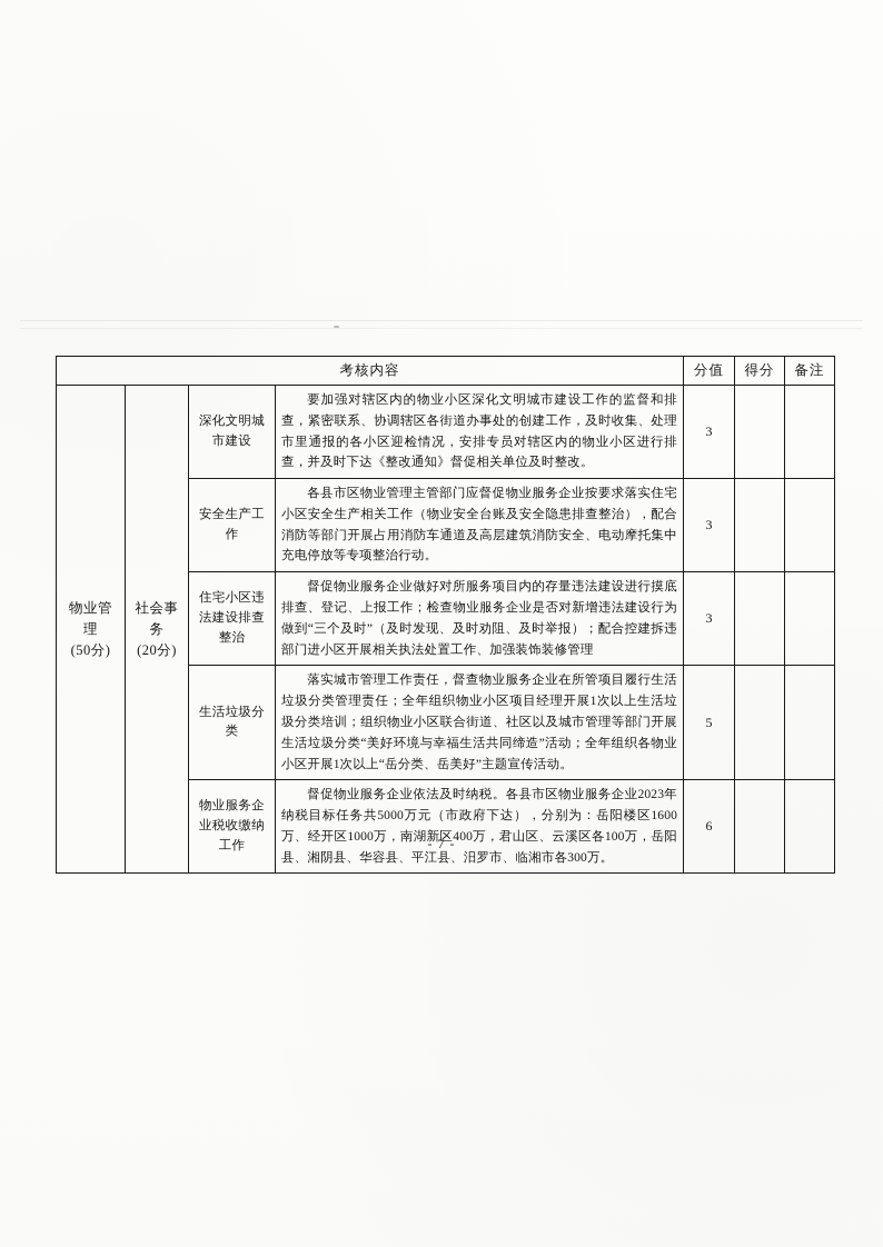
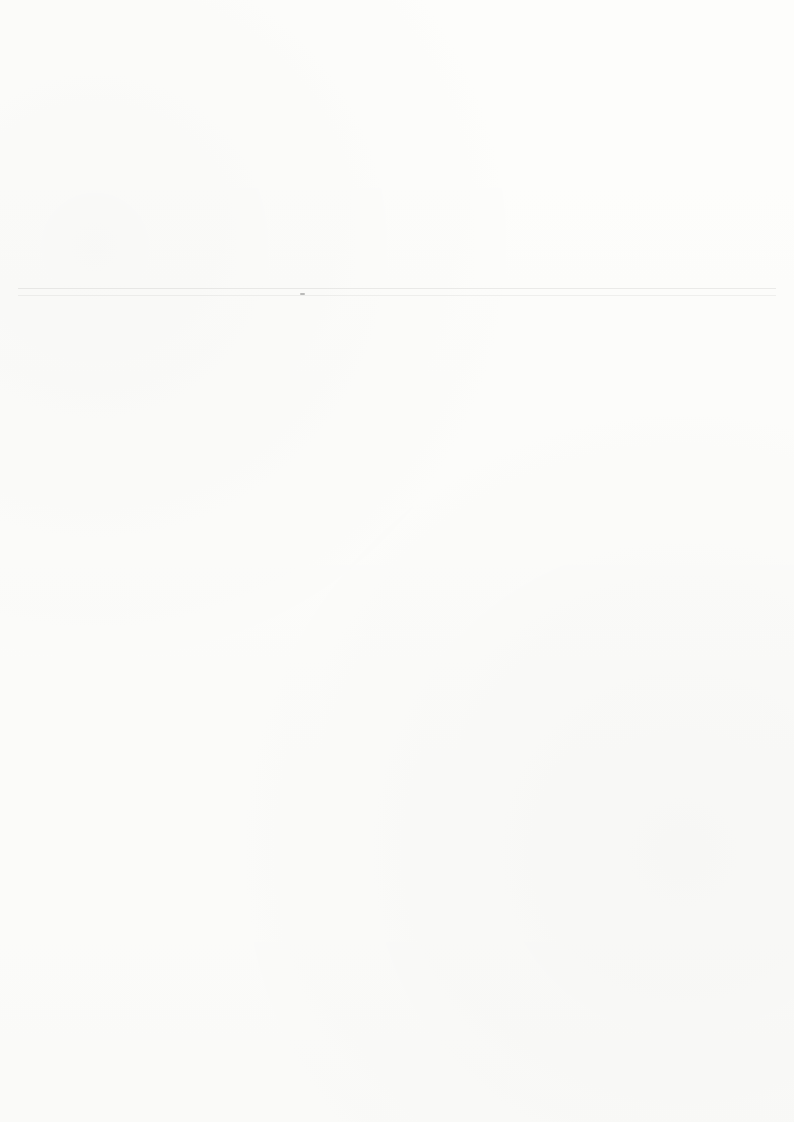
- 考核内容	分值	得分	备注
- 物业管理 (50分)	社会事务 (20分)	深化文明城市建设	要加强对辖区内的物业小区深化文明城市建设工作的监督和排查，紧密联系、协调辖区各街道办事处的创建工作，及时收集、处理市里通报的各小区迎检情况，安排专员对辖区内的物业小区进行排查，并及时下达《整改通知》督促相关单位及时整改。	3
- 安全生产工作	各县市区物业管理主管部门应督促物业服务企业按要求落实住宅小区安全生产相关工作（物业安全台账及安全隐患排查整治），配合消防等部门开展占用消防车通道及高层建筑消防安全、电动摩托集中充电停放等专项整治行动。	3
- 住宅小区违法建设排查整治	督促物业服务企业做好对所服务项目内的存量违法建设进行摸底排查、登记、上报工作；检查物业服务企业是否对新增违法建设行为做到“三个及时”（及时发现、及时劝阻、及时举报）；配合控建拆违部门进小区开展相关执法处置工作、加强装饰装修管理	3
- 生活垃圾分类	落实城市管理工作责任，督查物业服务企业在所管项目履行生活垃圾分类管理责任；全年组织物业小区项目经理开展1次以上生活垃圾分类培训；组织物业小区联合街道、社区以及城市管理等部门开展生活垃圾分类“美好环境与幸福生活共同缔造”活动；全年组织各物业小区开展1次以上“岳分类、岳美好”主题宣传活动。	5
- 物业服务企业税收缴纳工作	督促物业服务企业依法及时纳税。各县市区物业服务企业2023年纳税目标任务共5000万元（市政府下达），分别为：岳阳楼区1600万、经开区1000万，南湖新区400万，君山区、云溪区各100万，岳阳县、湘阴县、华容县、平江县、汨罗市、临湘市各300万。	6
- - 7 -
